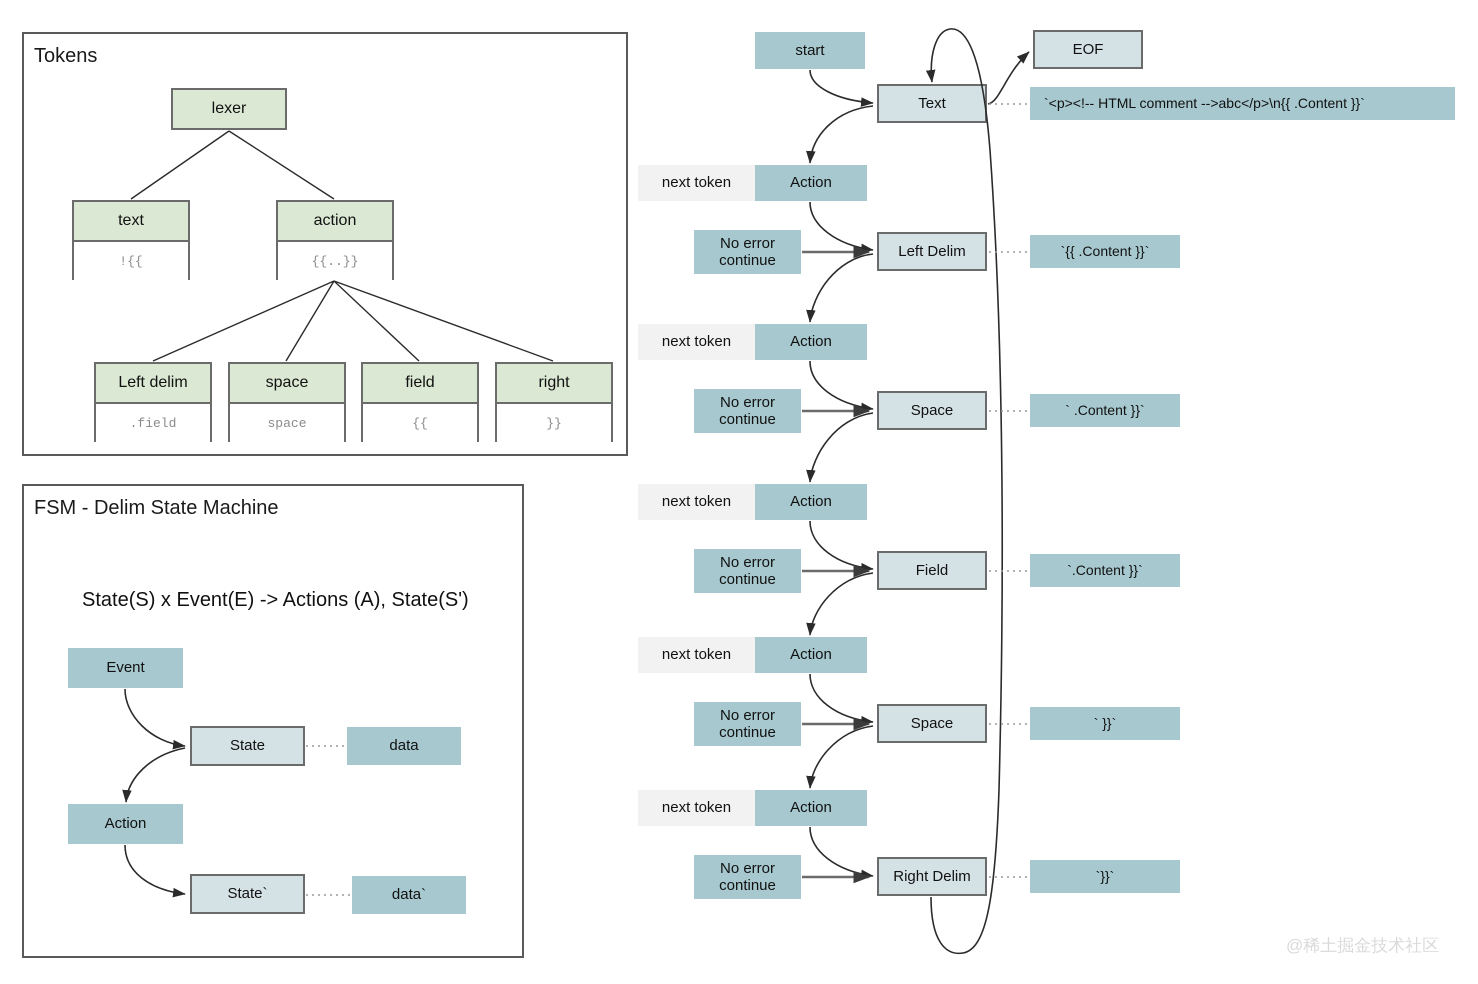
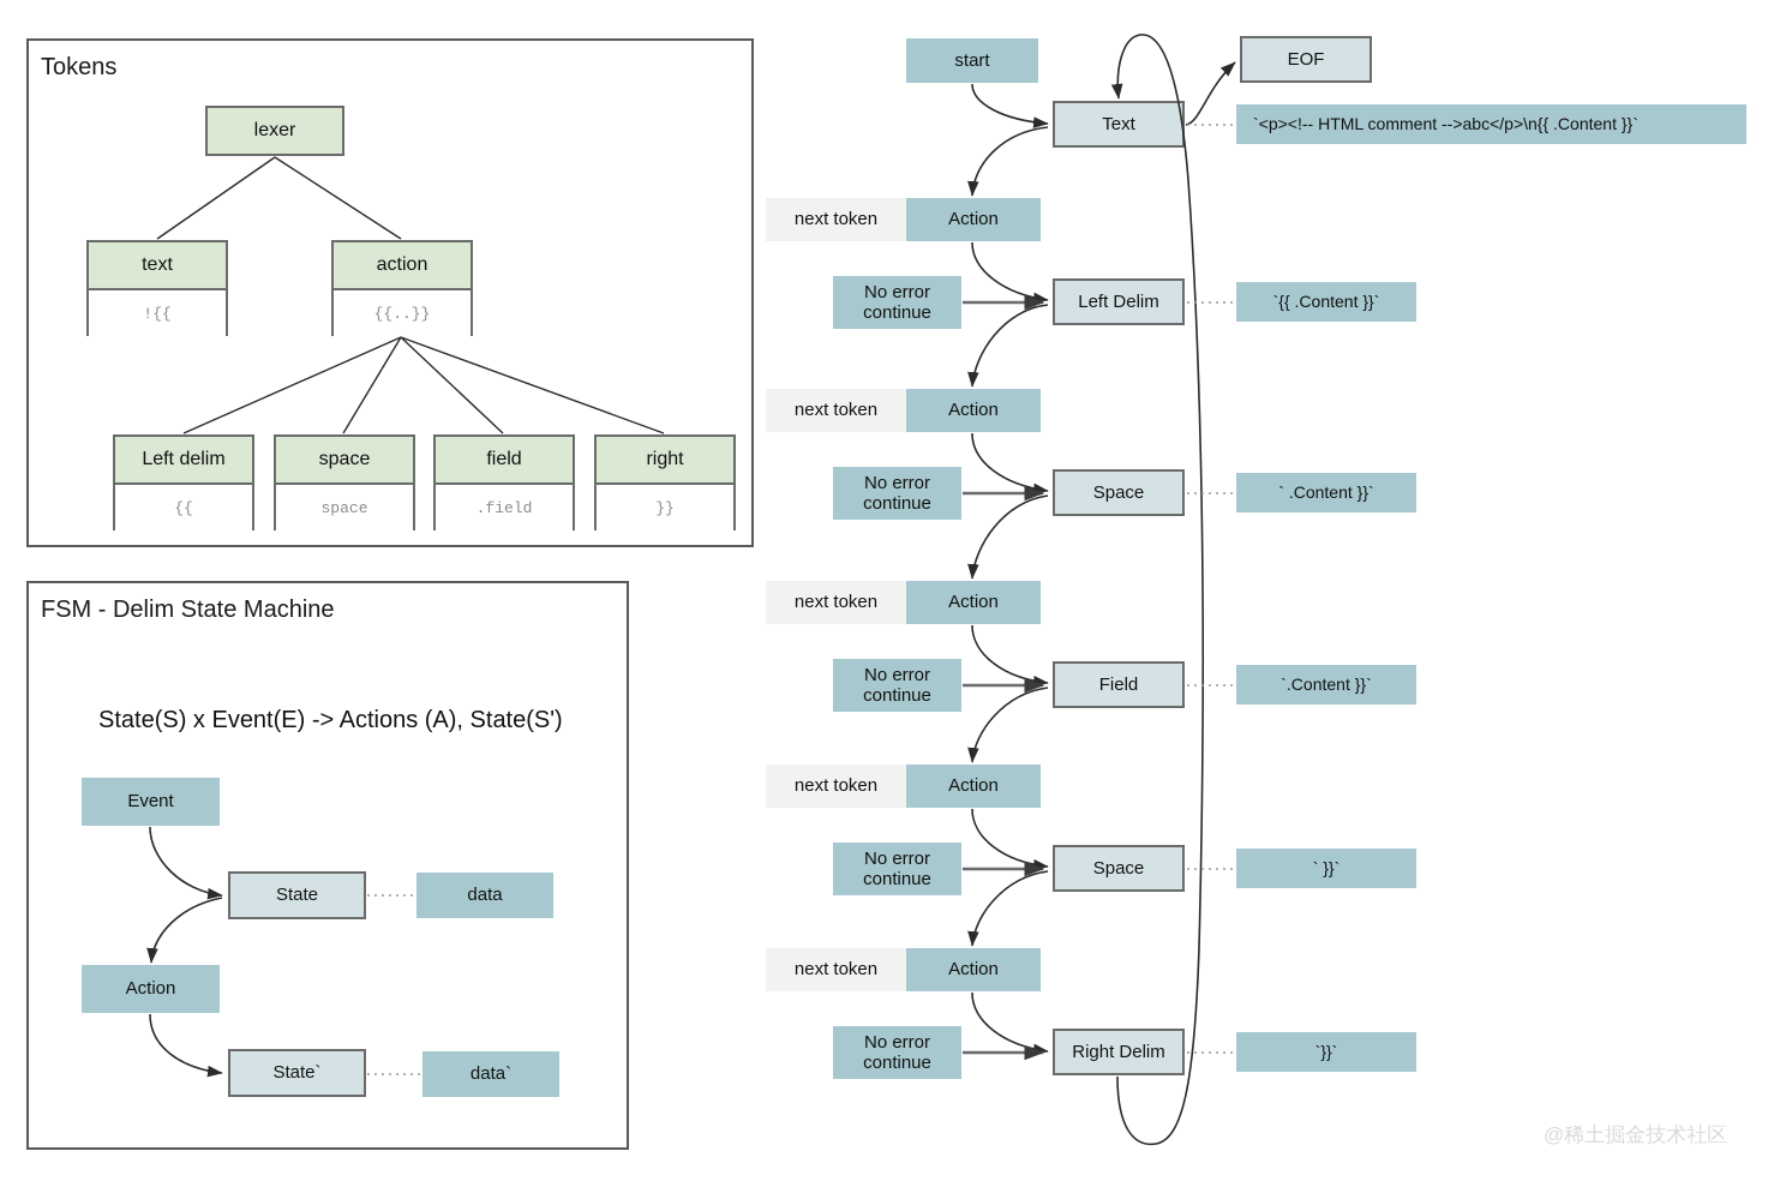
  Tokens
  lexer
  text
  !{{
  action
  {{..}}
  Left delim
- .field
+ {{
  space
  space
  field
- {{
+ .field
  right
  }}
  FSM - Delim State Machine
  State(S) x Event(E) -> Actions (A), State(S')
  Event
  Action
  State
  State`
  data
  data`
  start
  EOF
  Text
  `<p><!-- HTML comment -->abc</p>\n{{ .Content }}`
  next token
  Action
  No error
  continue
  Left Delim
  `{{ .Content }}`
  next token
  Action
  No error
  continue
  Space
  ` .Content }}`
  next token
  Action
  No error
  continue
  Field
  `.Content }}`
  next token
  Action
  No error
  continue
  Space
  ` }}`
  next token
  Action
  No error
  continue
  Right Delim
  `}}`
  @稀土掘金技术社区
